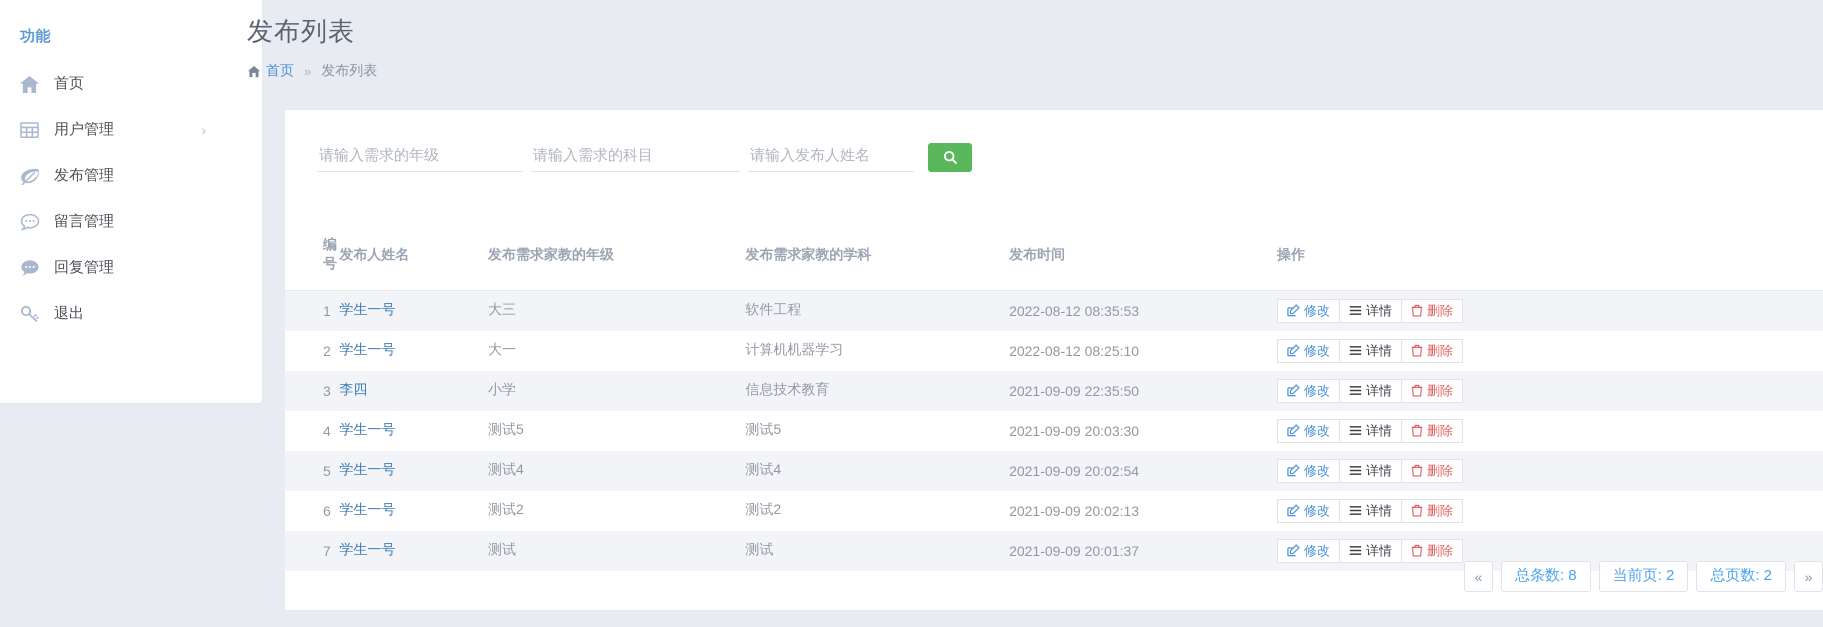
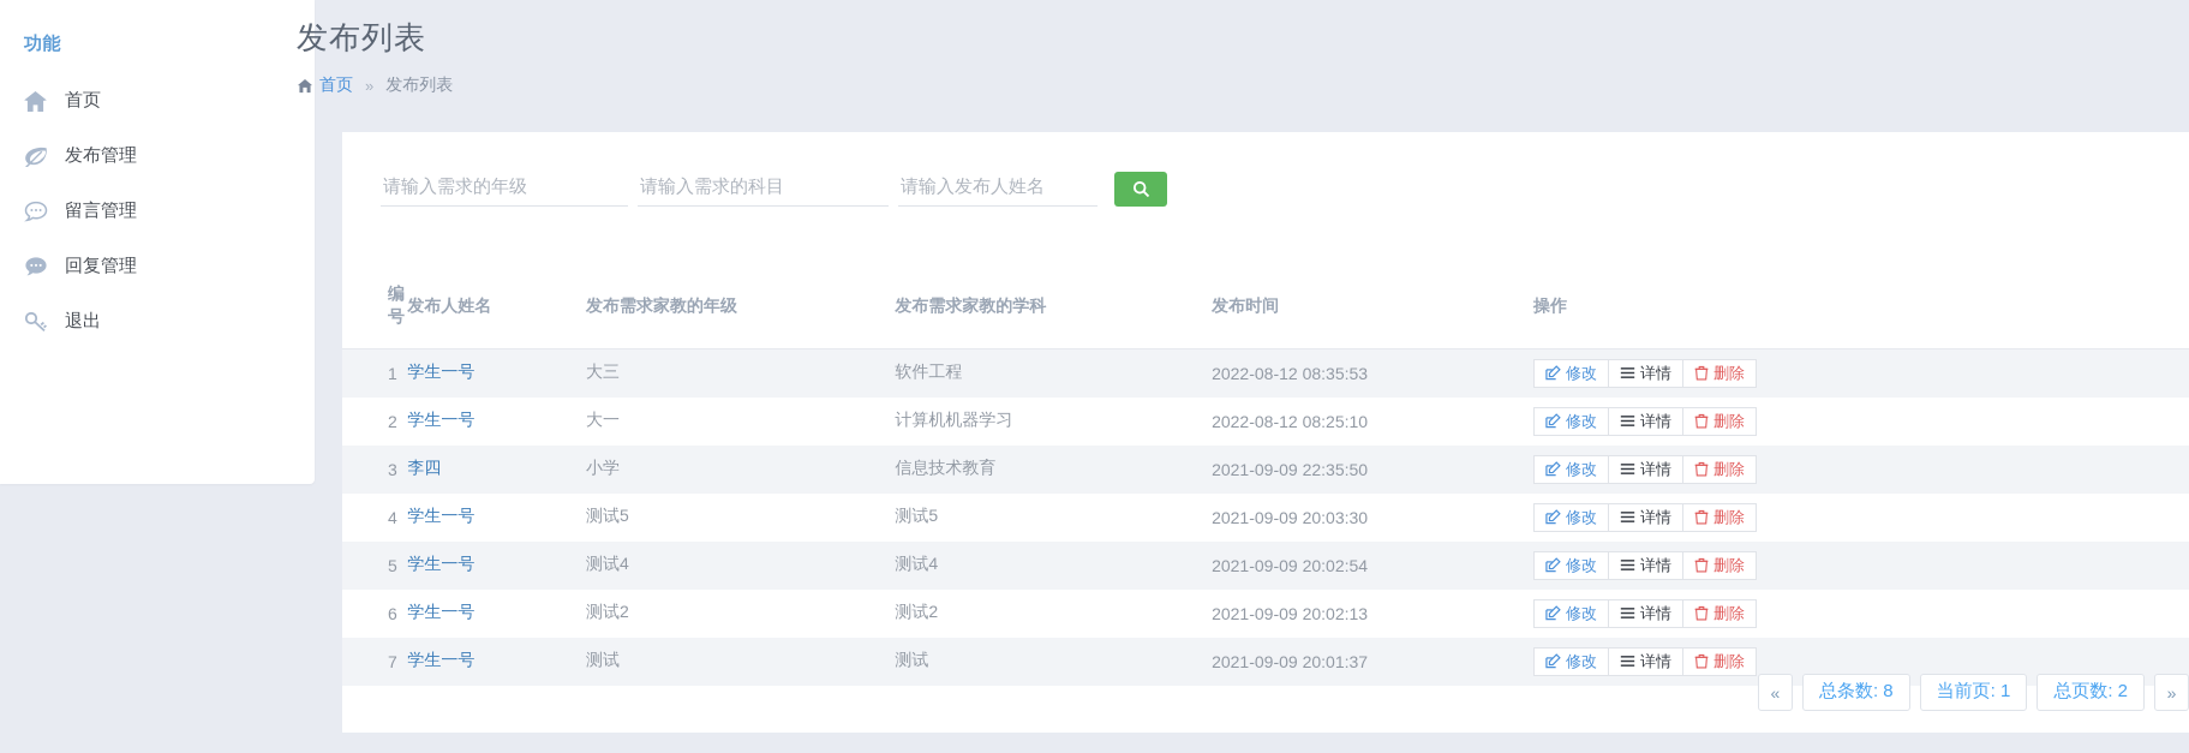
  功能
  首页
- 用户管理
- ›
  发布管理
  留言管理
  回复管理
  退出
  发布列表
  首页
  »
  发布列表
  请输入需求的年级
  请输入需求的科目
  请输入发布人姓名
  编号	发布人姓名	发布需求家教的年级	发布需求家教的学科	发布时间	操作
  1	学生一号	大三	软件工程	2022-08-12 08:35:53	修改 详情 删除
  2	学生一号	大一	计算机机器学习	2022-08-12 08:25:10	修改 详情 删除
  3	李四	小学	信息技术教育	2021-09-09 22:35:50	修改 详情 删除
  4	学生一号	测试5	测试5	2021-09-09 20:03:30	修改 详情 删除
  5	学生一号	测试4	测试4	2021-09-09 20:02:54	修改 详情 删除
  6	学生一号	测试2	测试2	2021-09-09 20:02:13	修改 详情 删除
  7	学生一号	测试	测试	2021-09-09 20:01:37	修改 详情 删除
  «
  总条数: 8
- 当前页: 2
+ 当前页: 1
  总页数: 2
  »
